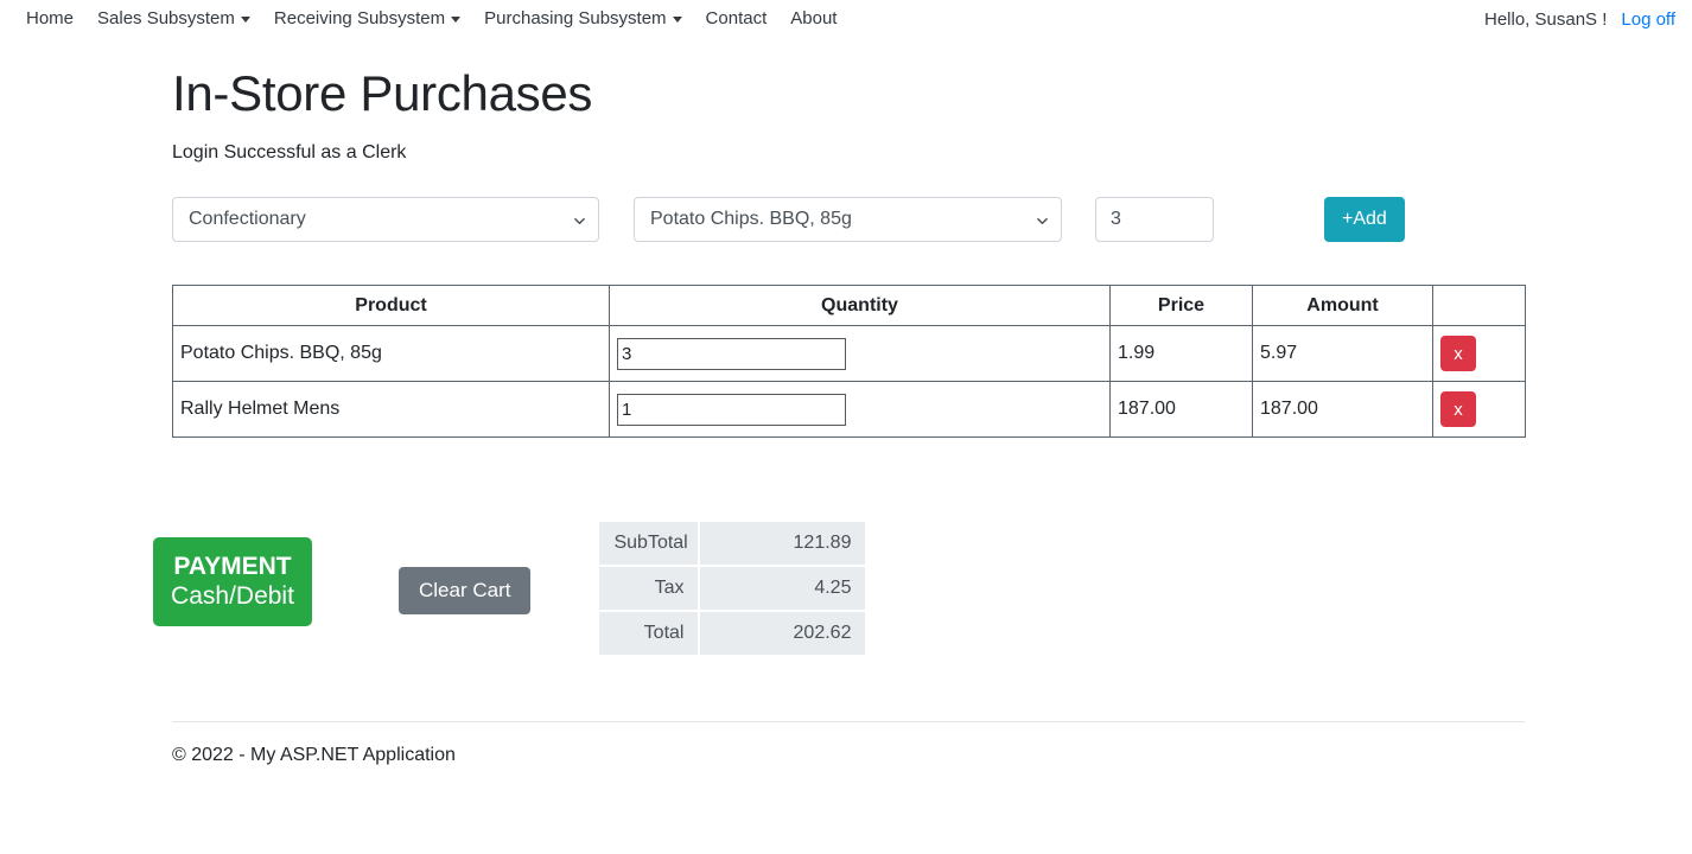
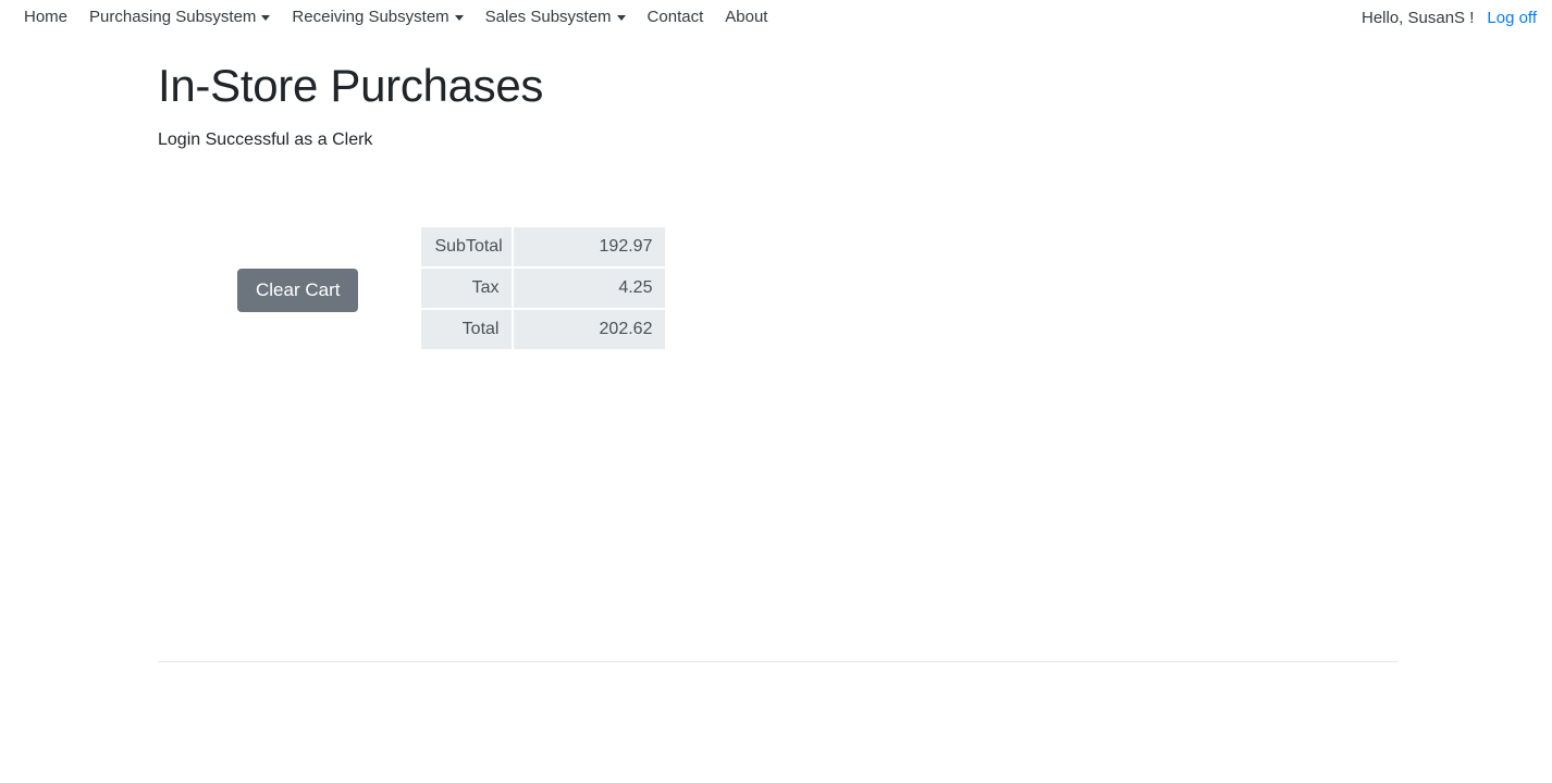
  Home
- Sales Subsystem
+ Purchasing Subsystem
  Receiving Subsystem
- Purchasing Subsystem
+ Sales Subsystem
  Contact
  About
  Hello, SusanS !
  Log off
  In-Store Purchases
  Login Successful as a Clerk
- Confectionary
- Potato Chips. BBQ, 85g
- 3
- +Add
- Product	Quantity	Price	Amount
- Potato Chips. BBQ, 85g	3	1.99	5.97	x
- Rally Helmet Mens	1	187.00	187.00	x
- PAYMENT
- Cash/Debit
  Clear Cart
- SubTotal	121.89
+ SubTotal	192.97
  Tax	4.25
  Total	202.62
- © 2022 - My ASP.NET Application
